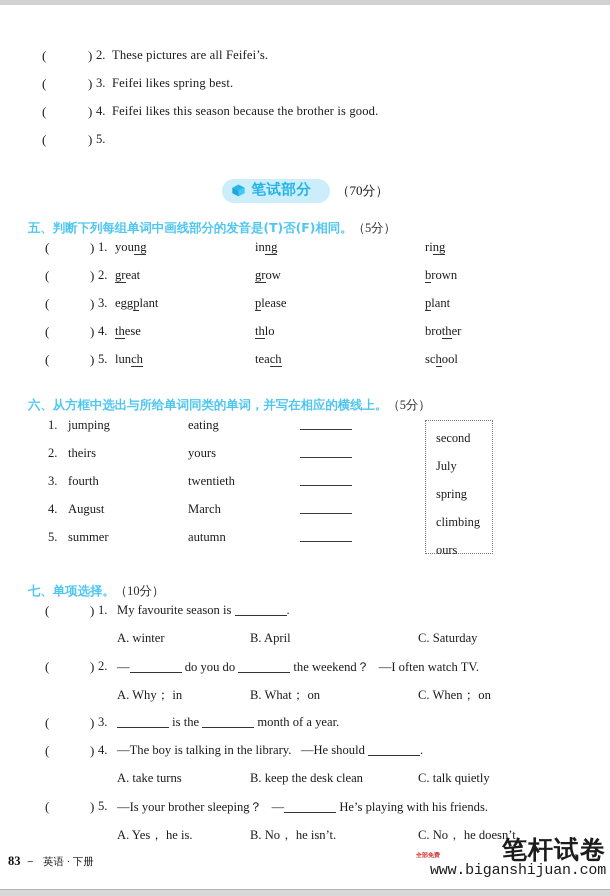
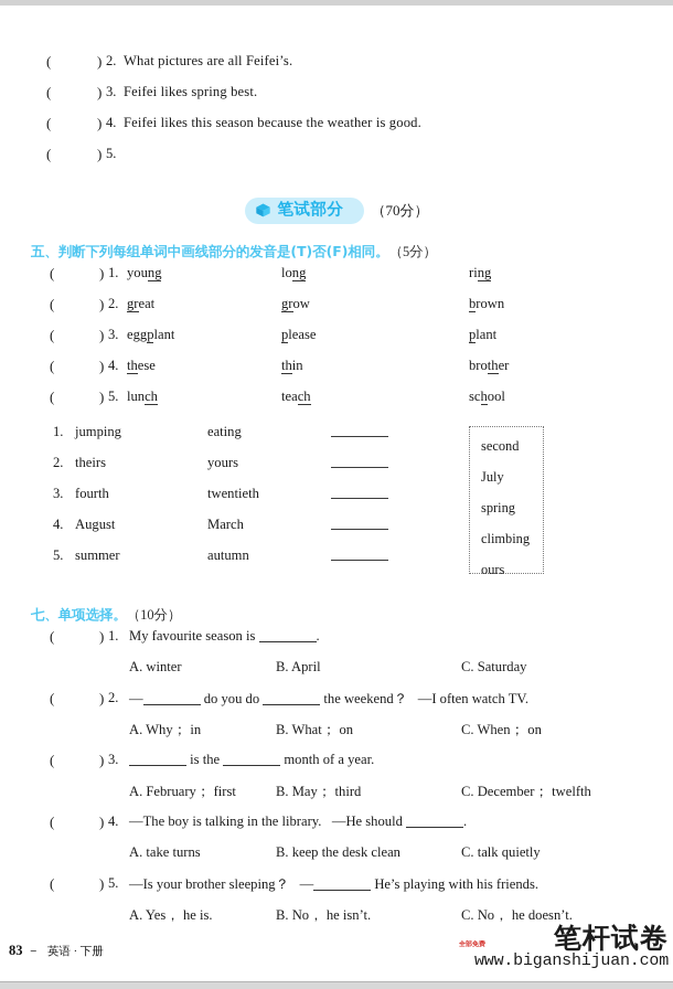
  (
  )
  2.
- These pictures are all Feifei’s.
+ What pictures are all Feifei’s.
  (
  )
  3.
  Feifei likes spring best.
  (
  )
  4.
- Feifei likes this season because the brother is good.
+ Feifei likes this season because the weather is good.
  (
  )
  5.
  笔试部分
  （70分）
  五、判断下列每组单词中画线部分的发音是(T)否(F)相同。（5分）
  (
  )
  1.
  young
- inng
+ long
  ring
  (
  )
  2.
  great
  grow
  brown
  (
  )
  3.
  eggplant
  please
  plant
  (
  )
  4.
  these
- thlo
+ thin
  brother
  (
  )
  5.
  lunch
  teach
  school
- 六、从方框中选出与所给单词同类的单词，并写在相应的横线上。（5分）
  1.
  jumping
  eating
  2.
  theirs
  yours
  3.
  fourth
  twentieth
  4.
  August
  March
  5.
  summer
  autumn
  second
  July
  spring
  climbing
  ours
  七、单项选择。（10分）
  (
  )
  1.
  My favourite season is .
  A. winter
  B. April
  C. Saturday
  (
  )
  2.
  — do you do the weekend？ —I often watch TV.
  A. Why； in
  B. What； on
  C. When； on
  (
  )
  3.
  is the month of a year.
+ A. February； first
+ B. May； third
+ C. December； twelfth
  (
  )
  4.
  —The boy is talking in the library. —He should .
  A. take turns
  B. keep the desk clean
  C. talk quietly
  (
  )
  5.
  —Is your brother sleeping？ — He’s playing with his friends.
  A. Yes， he is.
  B. No， he isn’t.
  C. No， he doesn’t.
  83 － 英语 · 下册
  笔杆试卷
  www.biganshijuan.com
